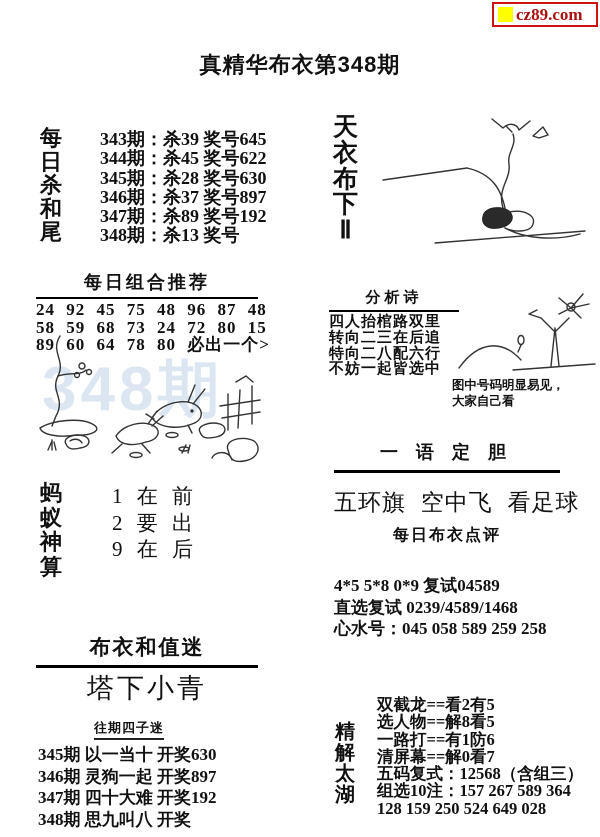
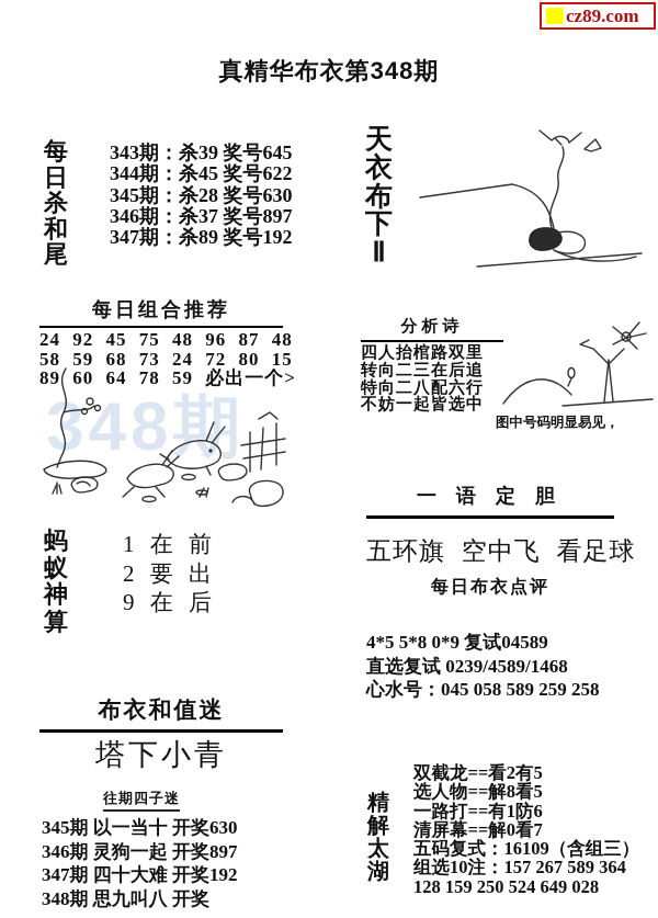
  cz89.com
  真精华布衣第348期
  每
  日
  杀
  和
  尾
  343期：杀39 奖号645
  344期：杀45 奖号622
  345期：杀28 奖号630
  346期：杀37 奖号897
  347期：杀89 奖号192
- 348期：杀13 奖号
  每日组合推荐
  24 92 45 75 48 96 87 48
  58 59 68 73 24 72 80 15
- 89 60 64 78 80 必出一个>
+ 89 60 64 78 59 必出一个>
  348期
  蚂
  蚁
  神
  算
  1 在 前
  2 要 出
  9 在 后
  布衣和值迷
  塔下小青
  往期四子迷
  345期 以一当十 开奖630
  346期 灵狗一起 开奖897
  347期 四十大难 开奖192
  348期 思九叫八 开奖
  天
  衣
  布
  下
  Ⅱ
  分析诗
  四人抬棺路双里
  转向二三在后追
  特向二八配六行
  不妨一起皆选中
  图中号码明显易见，
- 大家自己看
  一语定胆
  五环旗 空中飞 看足球
  每日布衣点评
  4*5 5*8 0*9 复试04589
  直选复试 0239/4589/1468
  心水号：045 058 589 259 258
  精
  解
  太
  湖
  双截龙==看2有5
  选人物==解8看5
  一路打==有1防6
  清屏幕==解0看7
- 五码复式：12568（含组三）
+ 五码复式：16109（含组三）
  组选10注：157 267 589 364
  128 159 250 524 649 028
